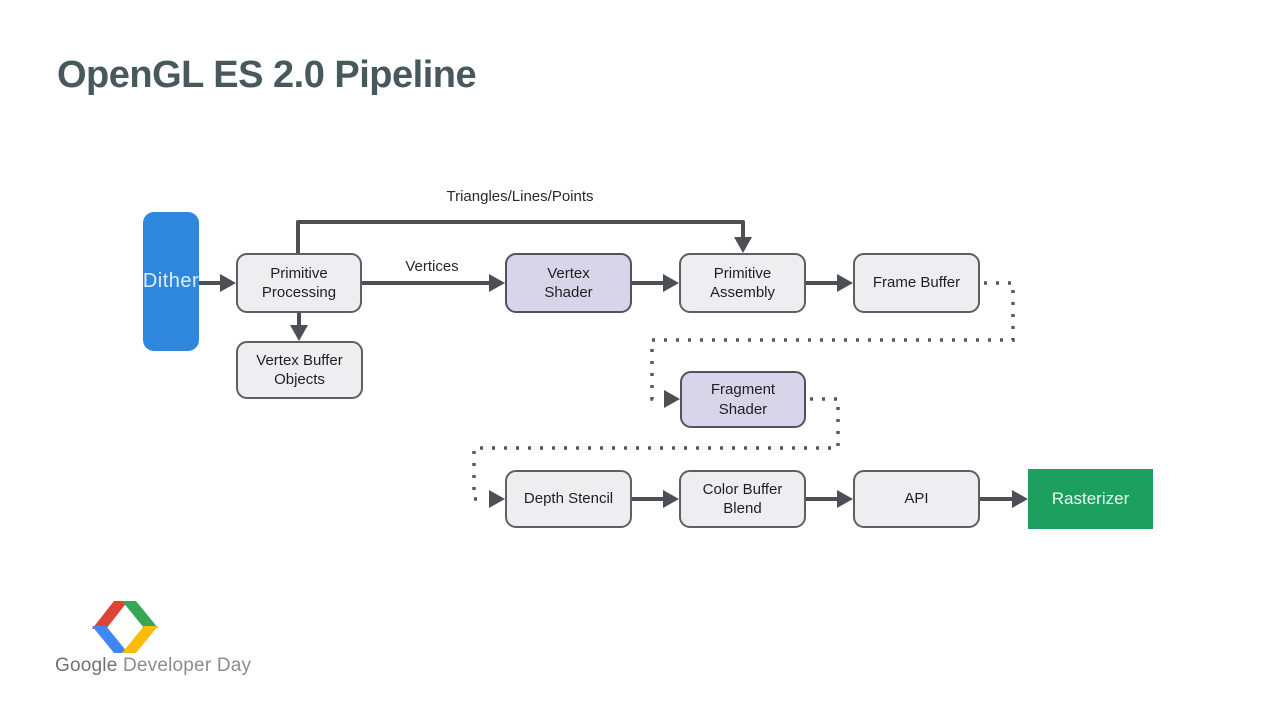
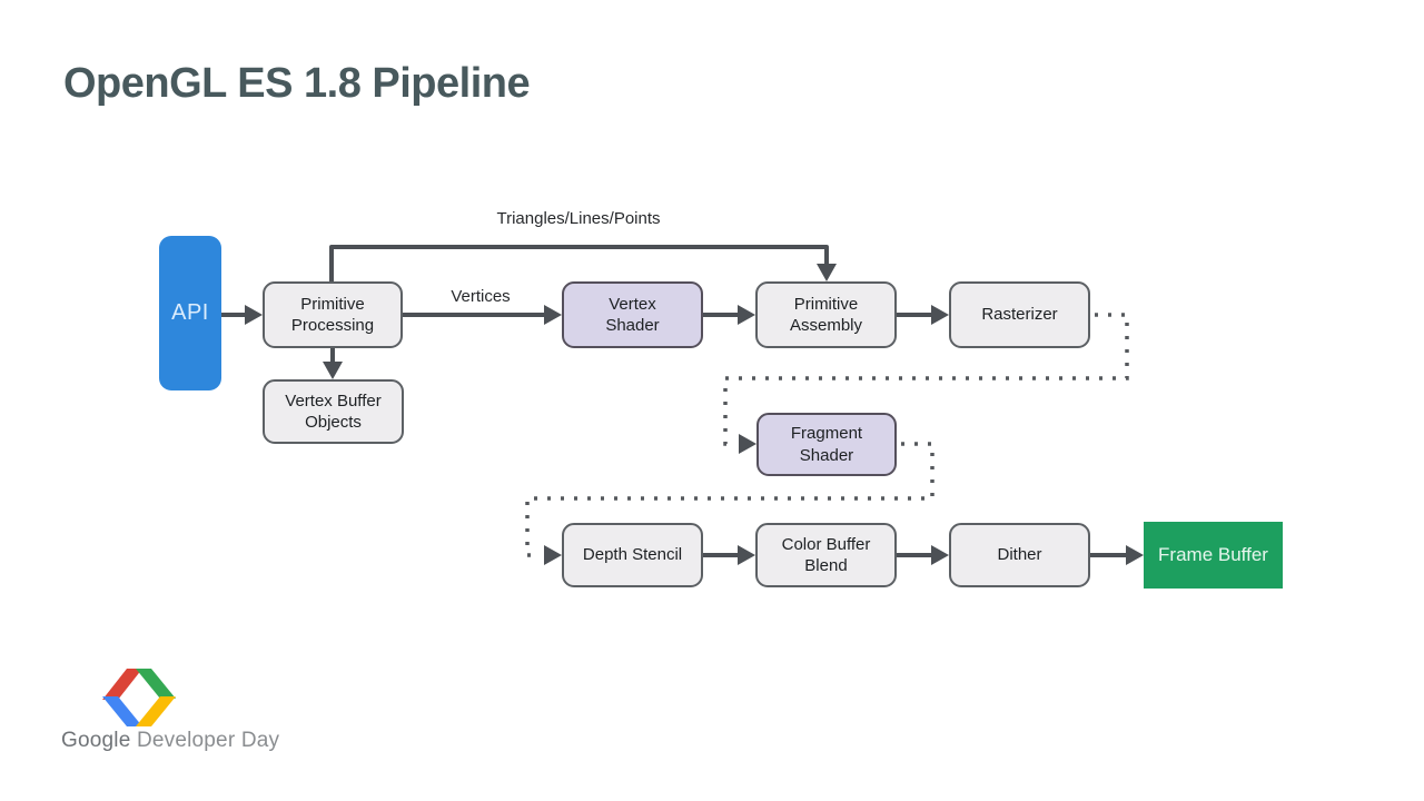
- OpenGL ES 2.0 Pipeline
+ OpenGL ES 1.8 Pipeline
  Triangles/Lines/Points
  Vertices
- Dither
+ API
  Primitive
  Processing
  Vertex Buffer
  Objects
  Vertex
  Shader
  Primitive
  Assembly
- Frame Buffer
+ Rasterizer
  Fragment
  Shader
  Depth Stencil
  Color Buffer
  Blend
- API
+ Dither
- Rasterizer
+ Frame Buffer
  Google Developer Day
